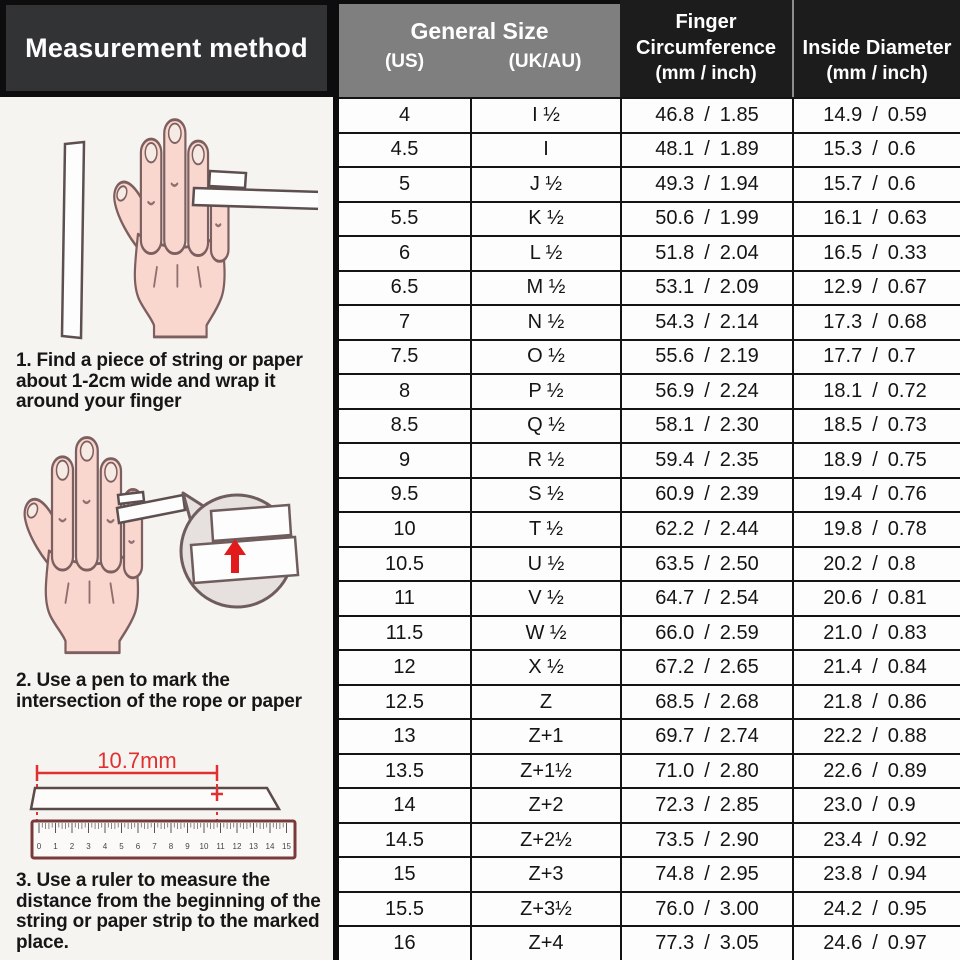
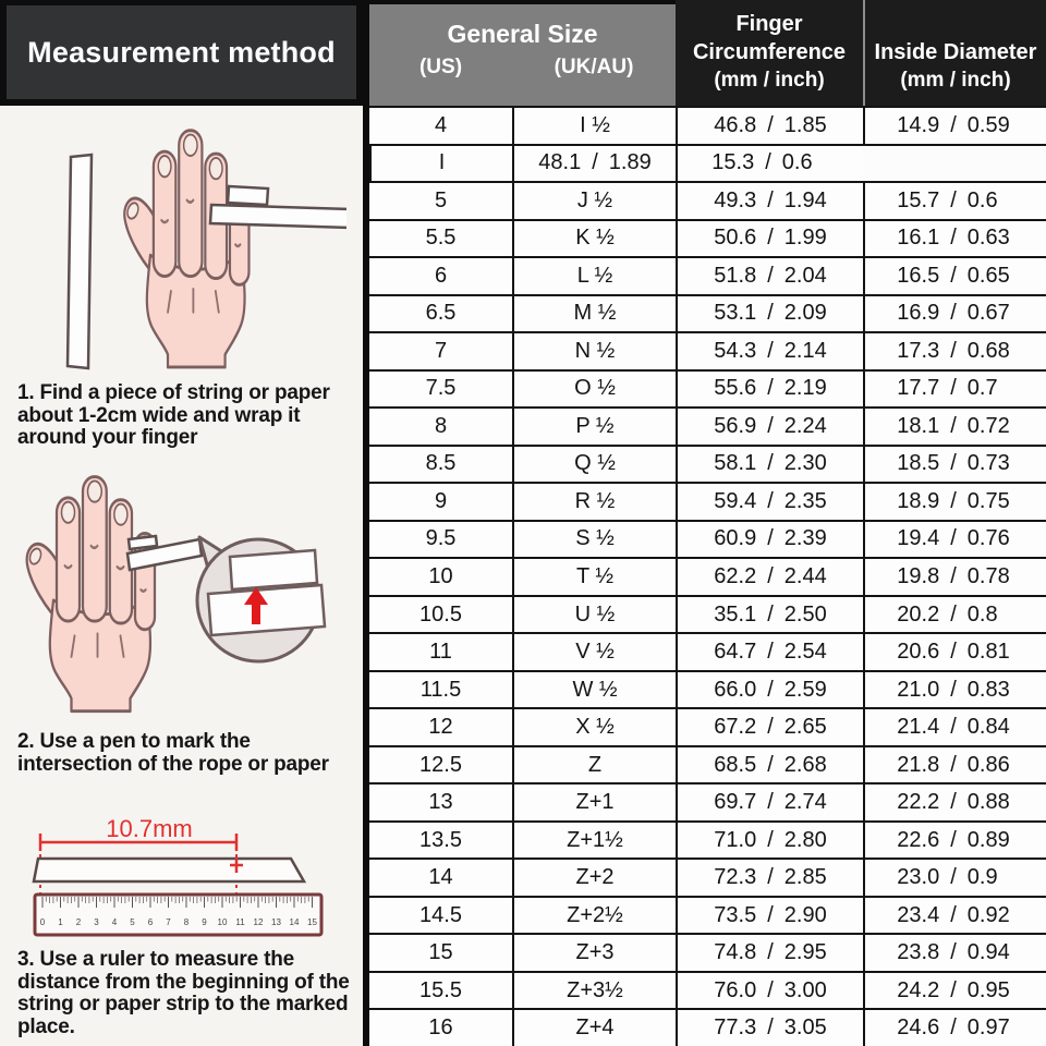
  Measurement method
  1. Find a piece of string or paper about 1-2cm wide and wrap it around your finger
  2. Use a pen to mark the intersection of the rope or paper
  10.7mm
  0
  1
  2
  3
  4
  5
  6
  7
  8
  9
  10
  11
  12
  13
  14
  15
  3. Use a ruler to measure the distance from the beginning of the string or paper strip to the marked place.
  General Size
  (US)
  (UK/AU)
  Finger
  Circumference
  (mm / inch)
  Inside Diameter
  (mm / inch)
  4
  I ½
  46.8
  /
  1.85
  14.9
  /
  0.59
- 4.5
  I
  48.1
  /
  1.89
  15.3
  /
  0.6
  5
  J ½
  49.3
  /
  1.94
  15.7
  /
  0.6
  5.5
  K ½
  50.6
  /
  1.99
  16.1
  /
  0.63
  6
  L ½
  51.8
  /
  2.04
  16.5
  /
- 0.33
+ 0.65
  6.5
  M ½
  53.1
  /
  2.09
- 12.9
+ 16.9
  /
  0.67
  7
  N ½
  54.3
  /
  2.14
  17.3
  /
  0.68
  7.5
  O ½
  55.6
  /
  2.19
  17.7
  /
  0.7
  8
  P ½
  56.9
  /
  2.24
  18.1
  /
  0.72
  8.5
  Q ½
  58.1
  /
  2.30
  18.5
  /
  0.73
  9
  R ½
  59.4
  /
  2.35
  18.9
  /
  0.75
  9.5
  S ½
  60.9
  /
  2.39
  19.4
  /
  0.76
  10
  T ½
  62.2
  /
  2.44
  19.8
  /
  0.78
  10.5
  U ½
- 63.5
+ 35.1
  /
  2.50
  20.2
  /
  0.8
  11
  V ½
  64.7
  /
  2.54
  20.6
  /
  0.81
  11.5
  W ½
  66.0
  /
  2.59
  21.0
  /
  0.83
  12
  X ½
  67.2
  /
  2.65
  21.4
  /
  0.84
  12.5
  Z
  68.5
  /
  2.68
  21.8
  /
  0.86
  13
  Z+1
  69.7
  /
  2.74
  22.2
  /
  0.88
  13.5
  Z+1½
  71.0
  /
  2.80
  22.6
  /
  0.89
  14
  Z+2
  72.3
  /
  2.85
  23.0
  /
  0.9
  14.5
  Z+2½
  73.5
  /
  2.90
  23.4
  /
  0.92
  15
  Z+3
  74.8
  /
  2.95
  23.8
  /
  0.94
  15.5
  Z+3½
  76.0
  /
  3.00
  24.2
  /
  0.95
  16
  Z+4
  77.3
  /
  3.05
  24.6
  /
  0.97
